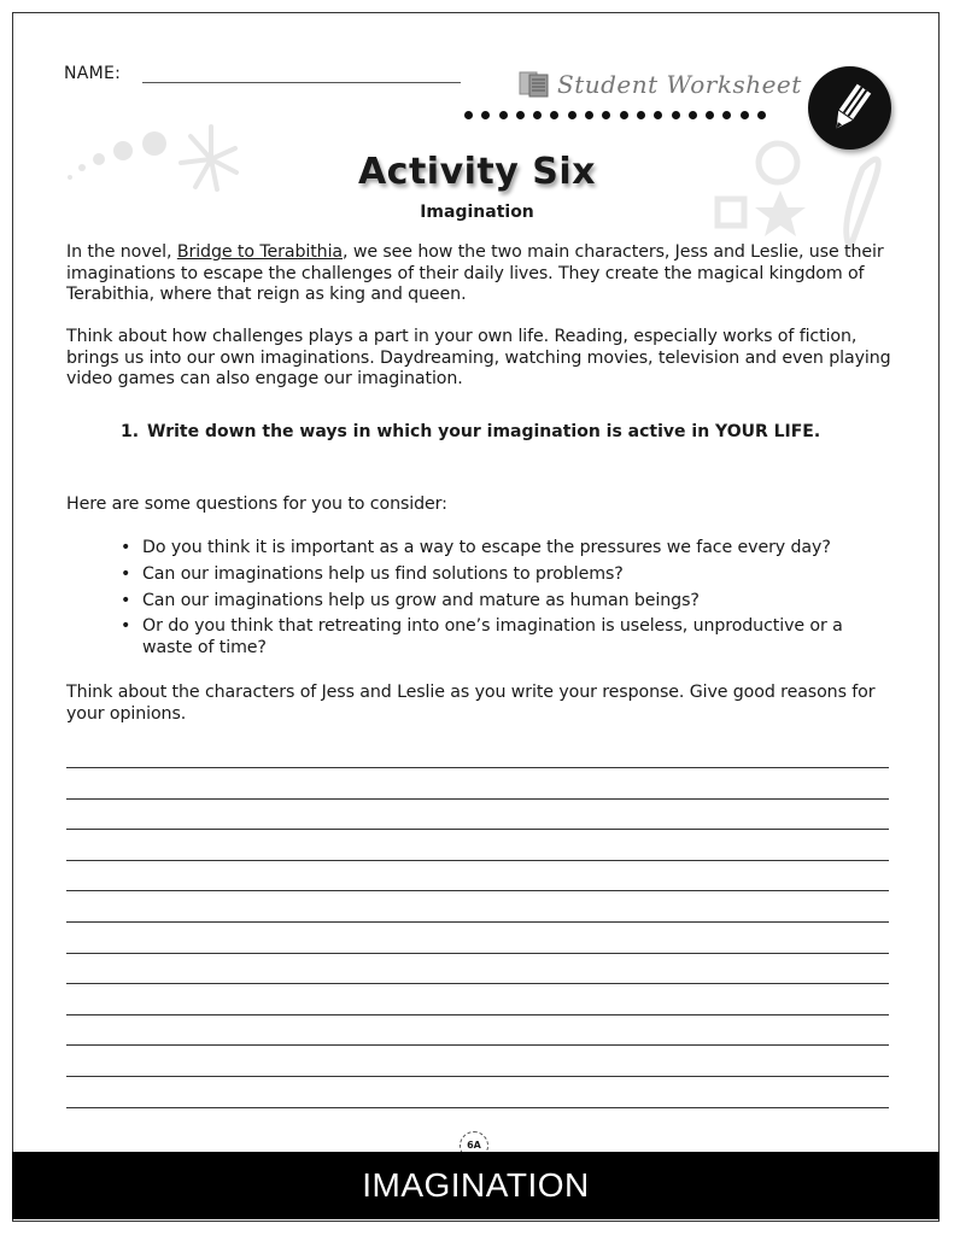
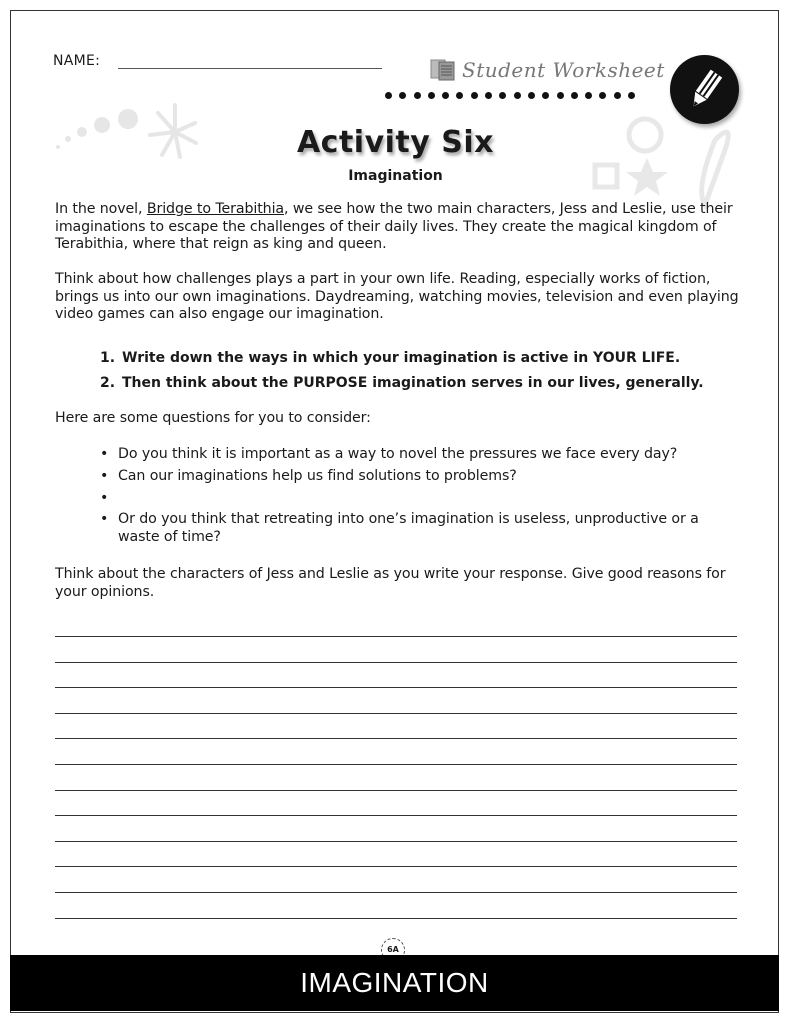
  NAME:
  Student Worksheet
  Activity Six
  Imagination
  In the novel, Bridge to Terabithia, we see how the two main characters, Jess and Leslie, use their imaginations to escape the challenges of their daily lives. They create the magical kingdom of Terabithia, where that reign as king and queen.
  Think about how challenges plays a part in your own life. Reading, especially works of fiction, brings us into our own imaginations. Daydreaming, watching movies, television and even playing video games can also engage our imagination.
  1. Write down the ways in which your imagination is active in YOUR LIFE.
+ 2. Then think about the PURPOSE imagination serves in our lives, generally.
  Here are some questions for you to consider:
  •
- Do you think it is important as a way to escape the pressures we face every day?
+ Do you think it is important as a way to novel the pressures we face every day?
  •
  Can our imaginations help us find solutions to problems?
  •
- Can our imaginations help us grow and mature as human beings?
  •
  Or do you think that retreating into one’s imagination is useless, unproductive or a waste of time?
  Think about the characters of Jess and Leslie as you write your response. Give good reasons for your opinions.
  6A
  IMAGINATION
